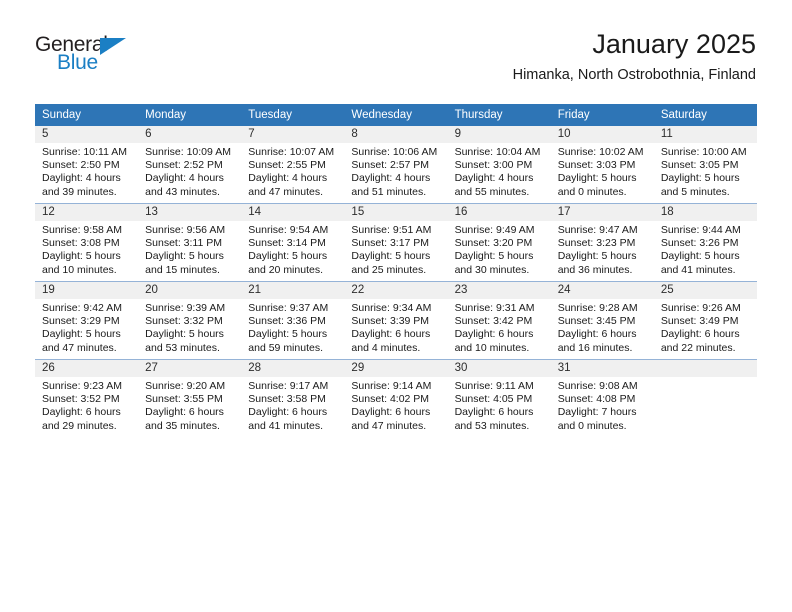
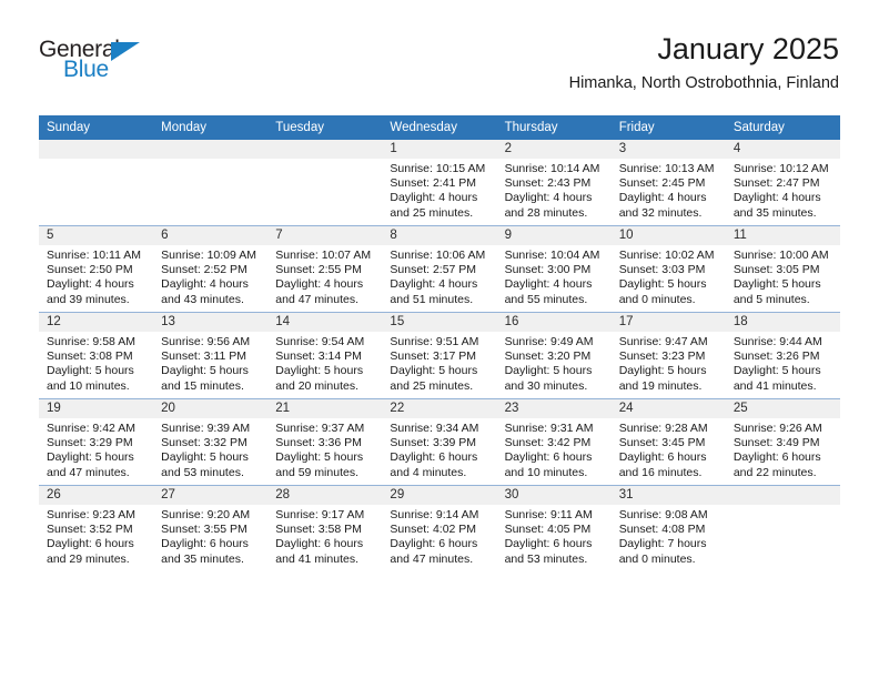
  General
  Blue
  January 2025
  Himanka, North Ostrobothnia, Finland
  Sunday	Monday	Tuesday	Wednesday	Thursday	Friday	Saturday
+ 			1Sunrise: 10:15 AMSunset: 2:41 PMDaylight: 4 hoursand 25 minutes.	2Sunrise: 10:14 AMSunset: 2:43 PMDaylight: 4 hoursand 28 minutes.	3Sunrise: 10:13 AMSunset: 2:45 PMDaylight: 4 hoursand 32 minutes.	4Sunrise: 10:12 AMSunset: 2:47 PMDaylight: 4 hoursand 35 minutes.
  5Sunrise: 10:11 AMSunset: 2:50 PMDaylight: 4 hoursand 39 minutes.	6Sunrise: 10:09 AMSunset: 2:52 PMDaylight: 4 hoursand 43 minutes.	7Sunrise: 10:07 AMSunset: 2:55 PMDaylight: 4 hoursand 47 minutes.	8Sunrise: 10:06 AMSunset: 2:57 PMDaylight: 4 hoursand 51 minutes.	9Sunrise: 10:04 AMSunset: 3:00 PMDaylight: 4 hoursand 55 minutes.	10Sunrise: 10:02 AMSunset: 3:03 PMDaylight: 5 hoursand 0 minutes.	11Sunrise: 10:00 AMSunset: 3:05 PMDaylight: 5 hoursand 5 minutes.
- 12Sunrise: 9:58 AMSunset: 3:08 PMDaylight: 5 hoursand 10 minutes.	13Sunrise: 9:56 AMSunset: 3:11 PMDaylight: 5 hoursand 15 minutes.	14Sunrise: 9:54 AMSunset: 3:14 PMDaylight: 5 hoursand 20 minutes.	15Sunrise: 9:51 AMSunset: 3:17 PMDaylight: 5 hoursand 25 minutes.	16Sunrise: 9:49 AMSunset: 3:20 PMDaylight: 5 hoursand 30 minutes.	17Sunrise: 9:47 AMSunset: 3:23 PMDaylight: 5 hoursand 36 minutes.	18Sunrise: 9:44 AMSunset: 3:26 PMDaylight: 5 hoursand 41 minutes.
+ 12Sunrise: 9:58 AMSunset: 3:08 PMDaylight: 5 hoursand 10 minutes.	13Sunrise: 9:56 AMSunset: 3:11 PMDaylight: 5 hoursand 15 minutes.	14Sunrise: 9:54 AMSunset: 3:14 PMDaylight: 5 hoursand 20 minutes.	15Sunrise: 9:51 AMSunset: 3:17 PMDaylight: 5 hoursand 25 minutes.	16Sunrise: 9:49 AMSunset: 3:20 PMDaylight: 5 hoursand 30 minutes.	17Sunrise: 9:47 AMSunset: 3:23 PMDaylight: 5 hoursand 19 minutes.	18Sunrise: 9:44 AMSunset: 3:26 PMDaylight: 5 hoursand 41 minutes.
  19Sunrise: 9:42 AMSunset: 3:29 PMDaylight: 5 hoursand 47 minutes.	20Sunrise: 9:39 AMSunset: 3:32 PMDaylight: 5 hoursand 53 minutes.	21Sunrise: 9:37 AMSunset: 3:36 PMDaylight: 5 hoursand 59 minutes.	22Sunrise: 9:34 AMSunset: 3:39 PMDaylight: 6 hoursand 4 minutes.	23Sunrise: 9:31 AMSunset: 3:42 PMDaylight: 6 hoursand 10 minutes.	24Sunrise: 9:28 AMSunset: 3:45 PMDaylight: 6 hoursand 16 minutes.	25Sunrise: 9:26 AMSunset: 3:49 PMDaylight: 6 hoursand 22 minutes.
  26Sunrise: 9:23 AMSunset: 3:52 PMDaylight: 6 hoursand 29 minutes.	27Sunrise: 9:20 AMSunset: 3:55 PMDaylight: 6 hoursand 35 minutes.	28Sunrise: 9:17 AMSunset: 3:58 PMDaylight: 6 hoursand 41 minutes.	29Sunrise: 9:14 AMSunset: 4:02 PMDaylight: 6 hoursand 47 minutes.	30Sunrise: 9:11 AMSunset: 4:05 PMDaylight: 6 hoursand 53 minutes.	31Sunrise: 9:08 AMSunset: 4:08 PMDaylight: 7 hoursand 0 minutes.
